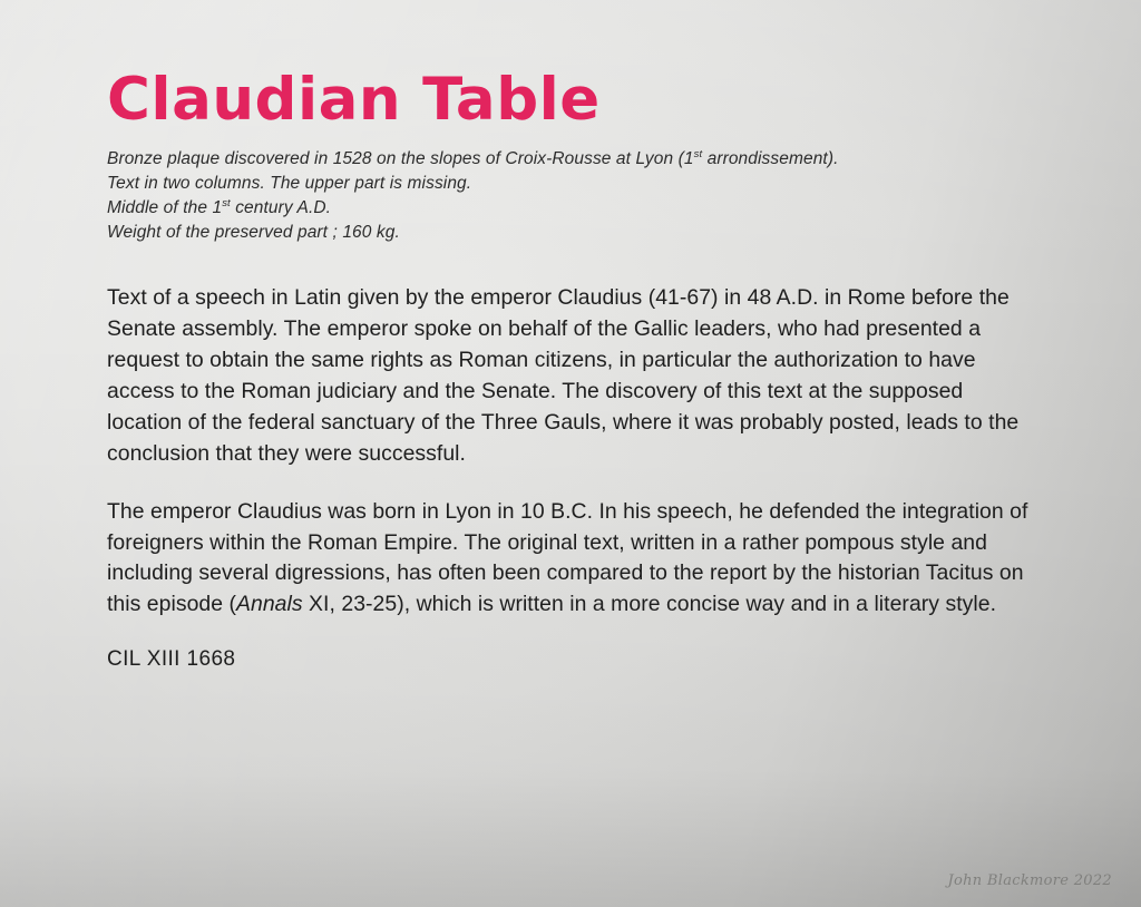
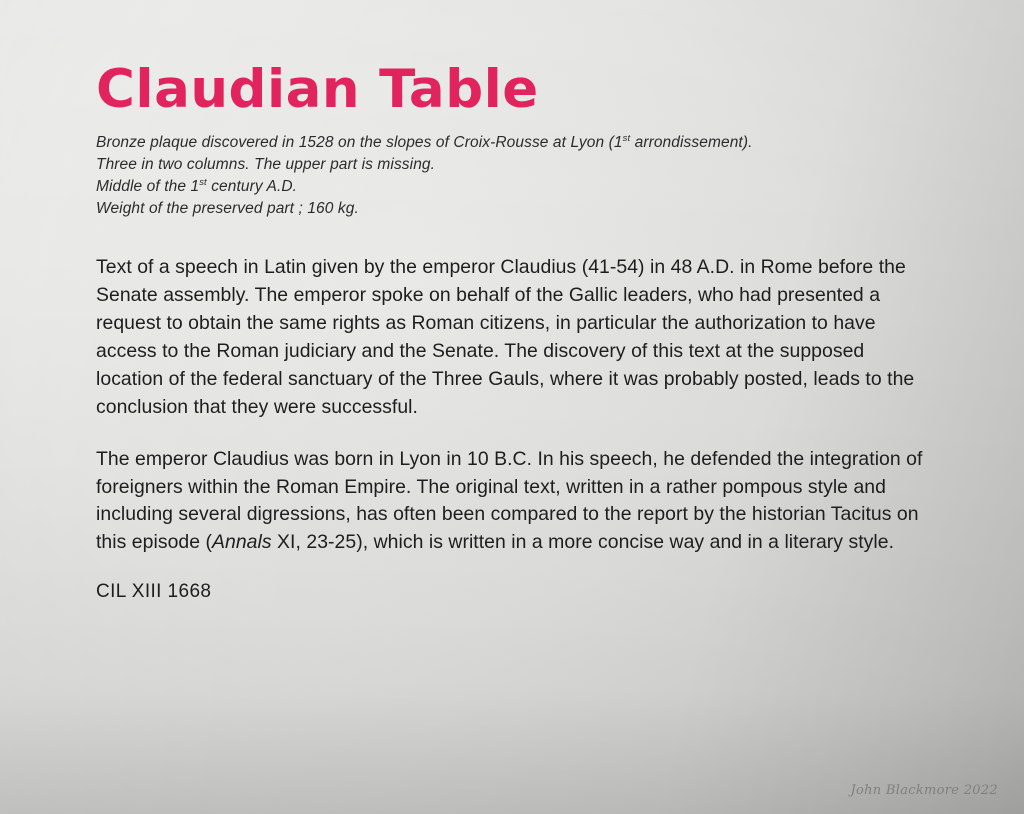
  Claudian Table
  Bronze plaque discovered in 1528 on the slopes of Croix-Rousse at Lyon (1st arrondissement).
- Text in two columns. The upper part is missing.
+ Three in two columns. The upper part is missing.
  Middle of the 1st century A.D.
  Weight of the preserved part ; 160 kg.
- Text of a speech in Latin given by the emperor Claudius (41-67) in 48 A.D. in Rome before the Senate assembly. The emperor spoke on behalf of the Gallic leaders, who had presented a request to obtain the same rights as Roman citizens, in particular the authorization to have access to the Roman judiciary and the Senate. The discovery of this text at the supposed location of the federal sanctuary of the Three Gauls, where it was probably posted, leads to the conclusion that they were successful.
+ Text of a speech in Latin given by the emperor Claudius (41-54) in 48 A.D. in Rome before the Senate assembly. The emperor spoke on behalf of the Gallic leaders, who had presented a request to obtain the same rights as Roman citizens, in particular the authorization to have access to the Roman judiciary and the Senate. The discovery of this text at the supposed location of the federal sanctuary of the Three Gauls, where it was probably posted, leads to the conclusion that they were successful.
  The emperor Claudius was born in Lyon in 10 B.C. In his speech, he defended the integration of foreigners within the Roman Empire. The original text, written in a rather pompous style and including several digressions, has often been compared to the report by the historian Tacitus on this episode (Annals XI, 23-25), which is written in a more concise way and in a literary style.
  CIL XIII 1668
  John Blackmore 2022
